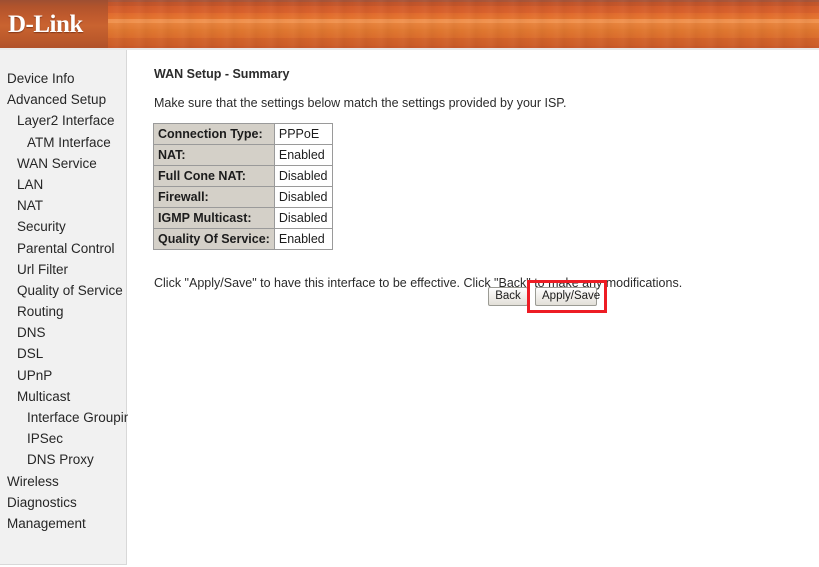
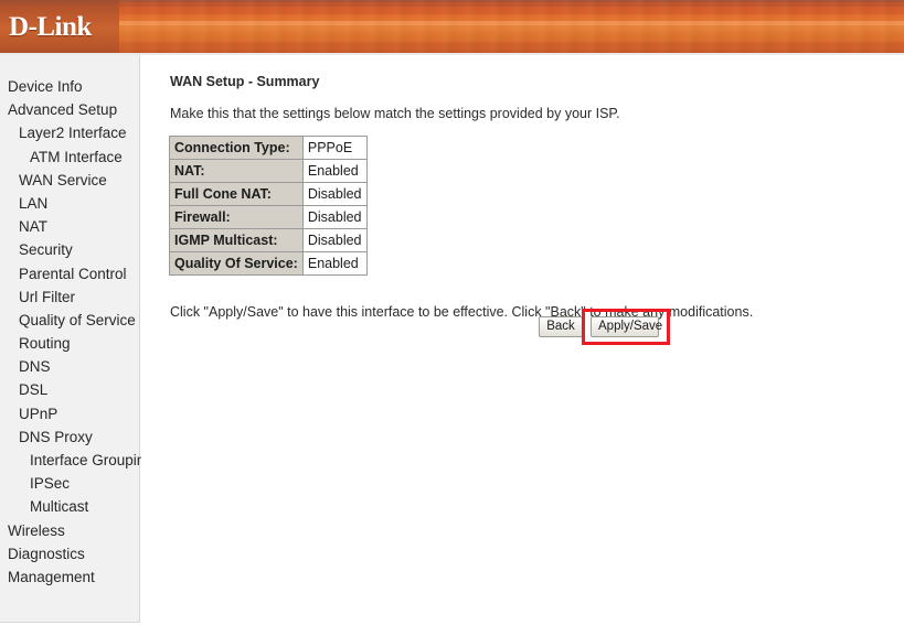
  D-Link
  Device Info
  Advanced Setup
  Layer2 Interface
  ATM Interface
  WAN Service
  LAN
  NAT
  Security
  Parental Control
  Url Filter
  Quality of Service
  Routing
  DNS
  DSL
  UPnP
- Multicast
+ DNS Proxy
  Interface Groupi
  IPSec
- DNS Proxy
+ Multicast
  Wireless
  Diagnostics
  Management
  WAN Setup - Summary
- Make sure that the settings below match the settings provided by your ISP.
+ Make this that the settings below match the settings provided by your ISP.
  Connection Type:	PPPoE
  NAT:	Enabled
  Full Cone NAT:	Disabled
  Firewall:	Disabled
  IGMP Multicast:	Disabled
  Quality Of Service:	Enabled
  Click "Apply/Save" to have this interface to be effective. Click "Back" to make any modifications.
  Back
  Apply/Save
